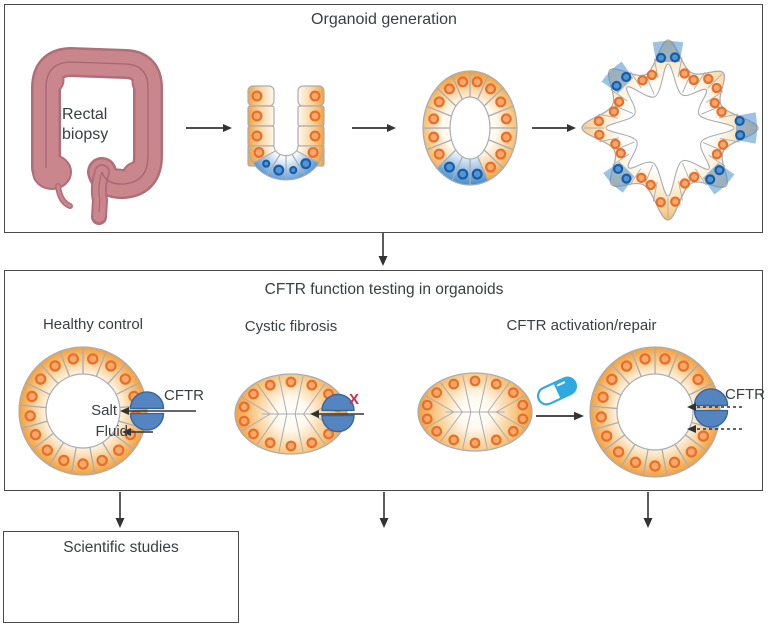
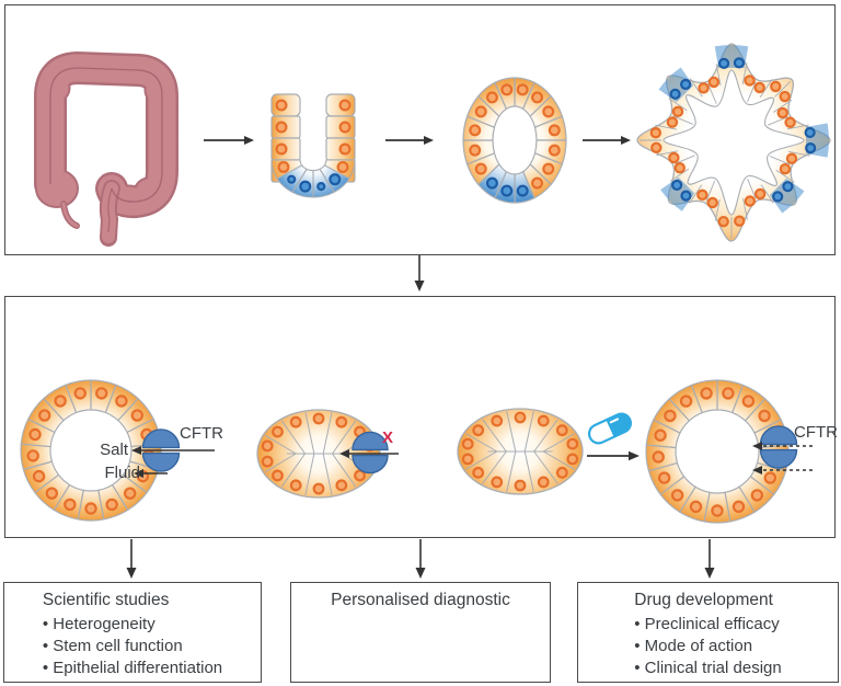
- Organoid generation
- Rectal biopsy
- CFTR function testing in organoids
- Healthy control
- Cystic fibrosis
- CFTR activation/repair
  CFTR
  Salt
  Fluid
  X
  CFTR
  Scientific studies
+ Heterogeneity
+ Stem cell function
+ Epithelial differentiation
+ Personalised diagnostic
+ Drug development
+ Preclinical efficacy
+ Mode of action
+ Clinical trial design
